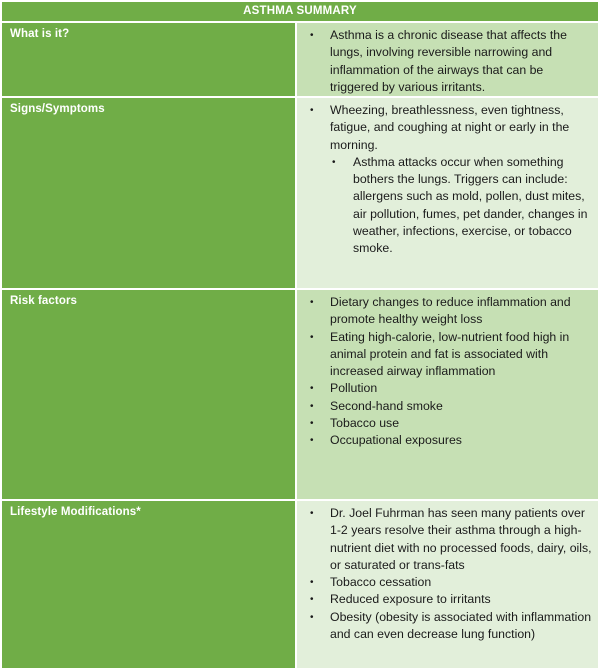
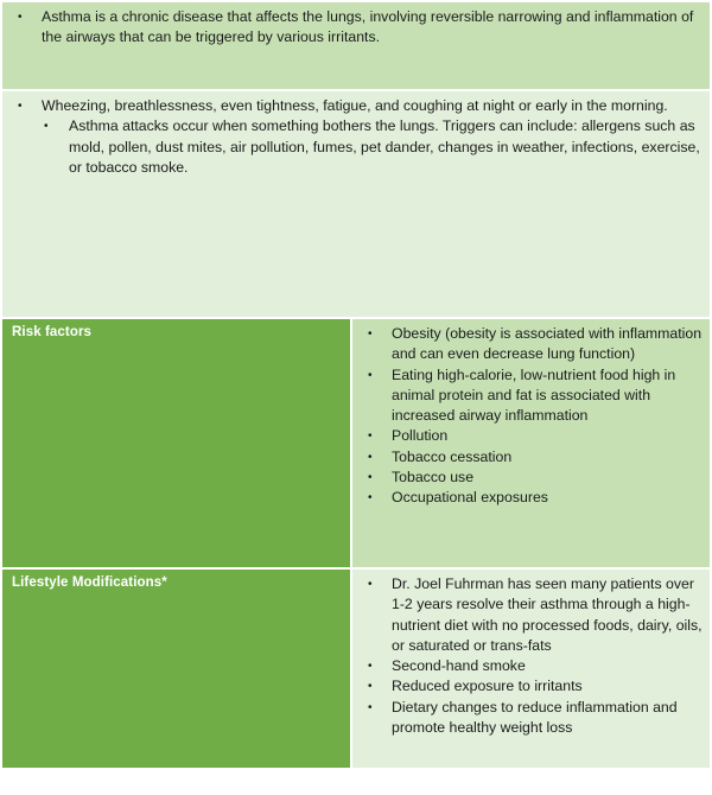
- ASTHMA SUMMARY
- What is it?
  •
  Asthma is a chronic disease that affects the lungs, involving reversible narrowing and inflammation of the airways that can be triggered by various irritants.
- Signs/Symptoms
  •
  Wheezing, breathlessness, even tightness, fatigue, and coughing at night or early in the morning.
  •
  Asthma attacks occur when something bothers the lungs. Triggers can include: allergens such as mold, pollen, dust mites, air pollution, fumes, pet dander, changes in weather, infections, exercise, or tobacco smoke.
  Risk factors
  •
- Dietary changes to reduce inflammation and promote healthy weight loss
+ Obesity (obesity is associated with inflammation and can even decrease lung function)
  •
  Eating high-calorie, low-nutrient food high in animal protein and fat is associated with increased airway inflammation
  •
  Pollution
  •
- Second-hand smoke
+ Tobacco cessation
  •
  Tobacco use
  •
  Occupational exposures
  Lifestyle Modifications*
  •
  Dr. Joel Fuhrman has seen many patients over 1-2 years resolve their asthma through a high-nutrient diet with no processed foods, dairy, oils, or saturated or trans-fats
  •
- Tobacco cessation
+ Second-hand smoke
  •
  Reduced exposure to irritants
  •
- Obesity (obesity is associated with inflammation and can even decrease lung function)
+ Dietary changes to reduce inflammation and promote healthy weight loss
